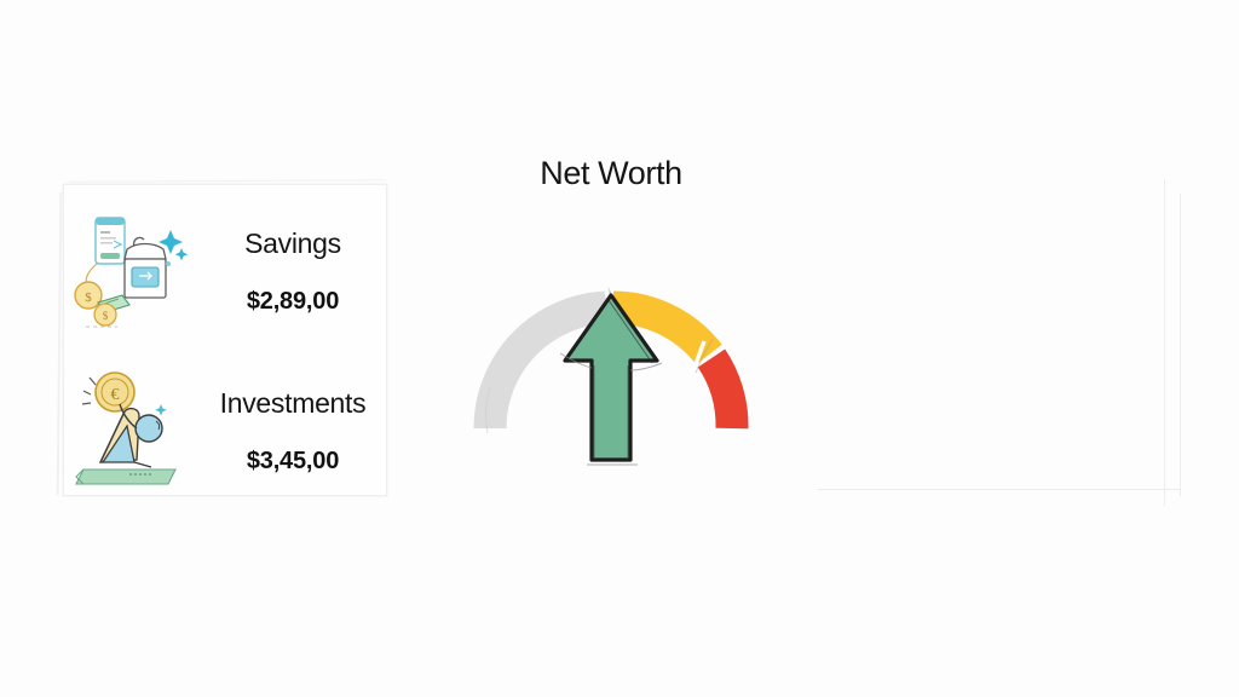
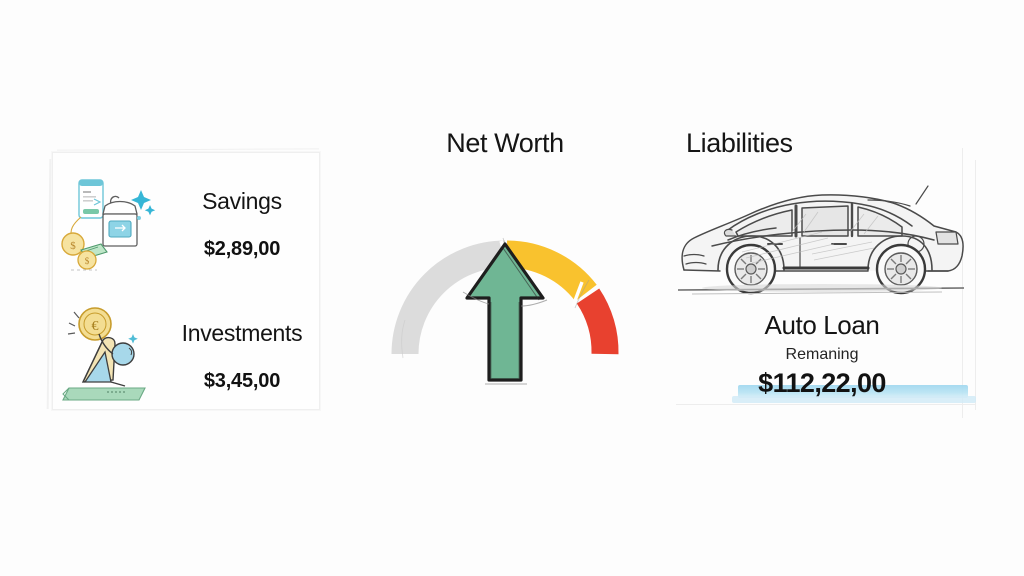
  $
  $
  Savings
  $2,89,00
  €
  Investments
  $3,45,00
  Net Worth
+ Liabilities
+ Auto Loan
+ Remaning
+ $112,22,00
